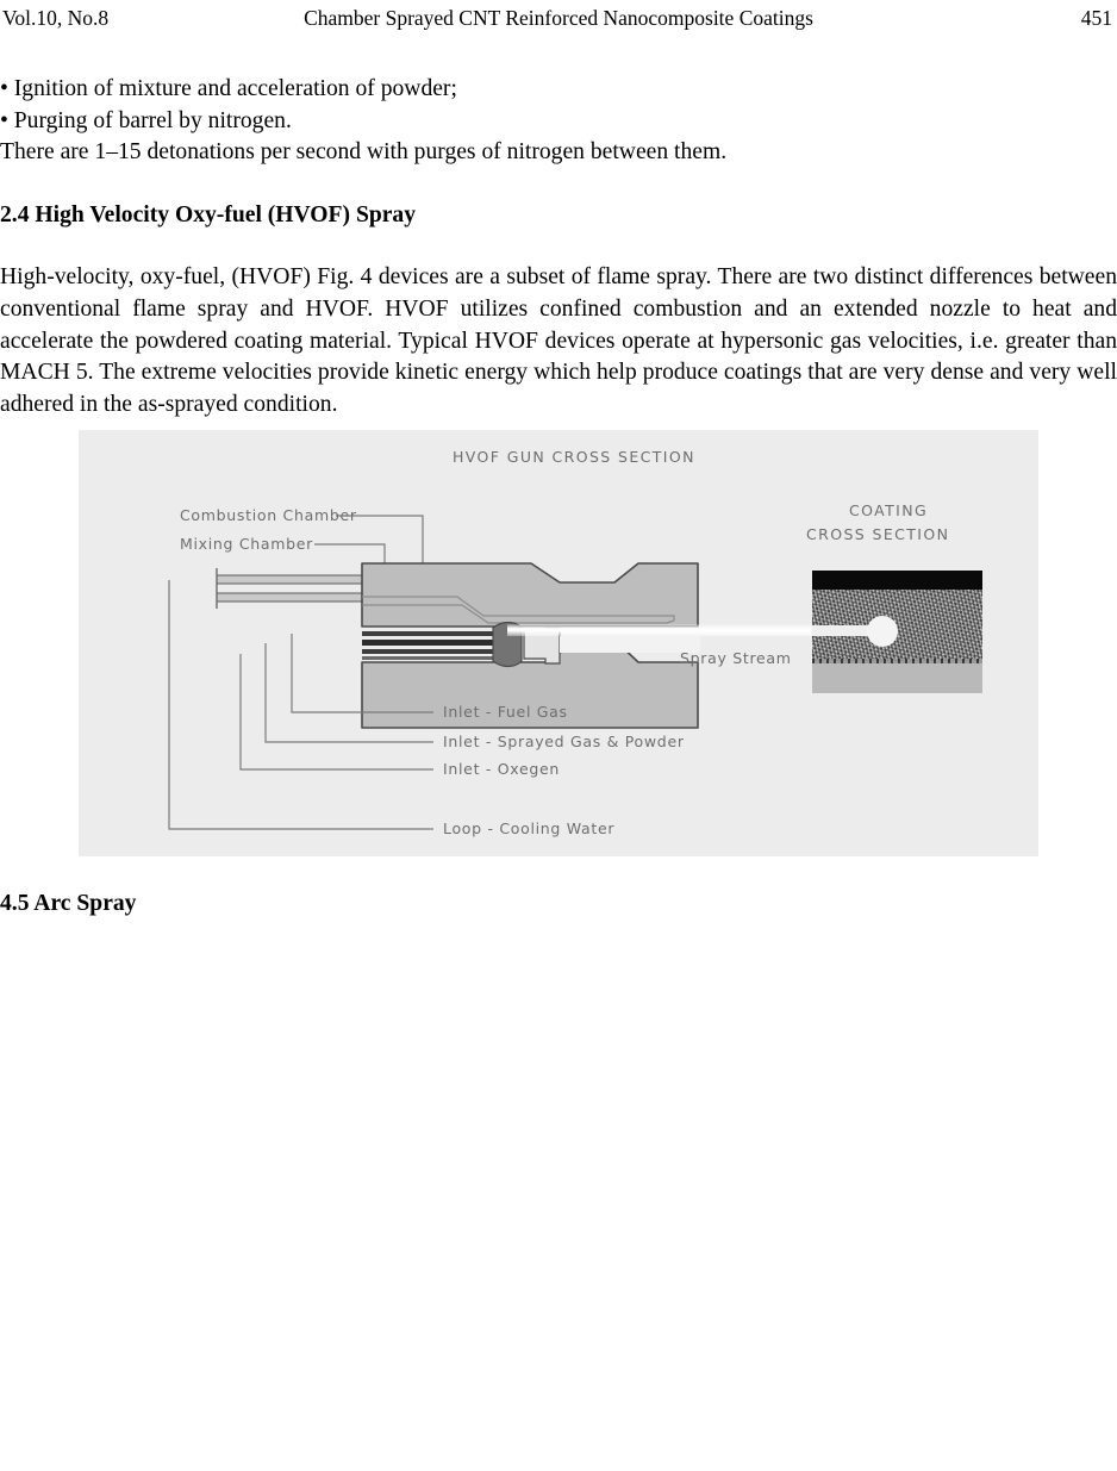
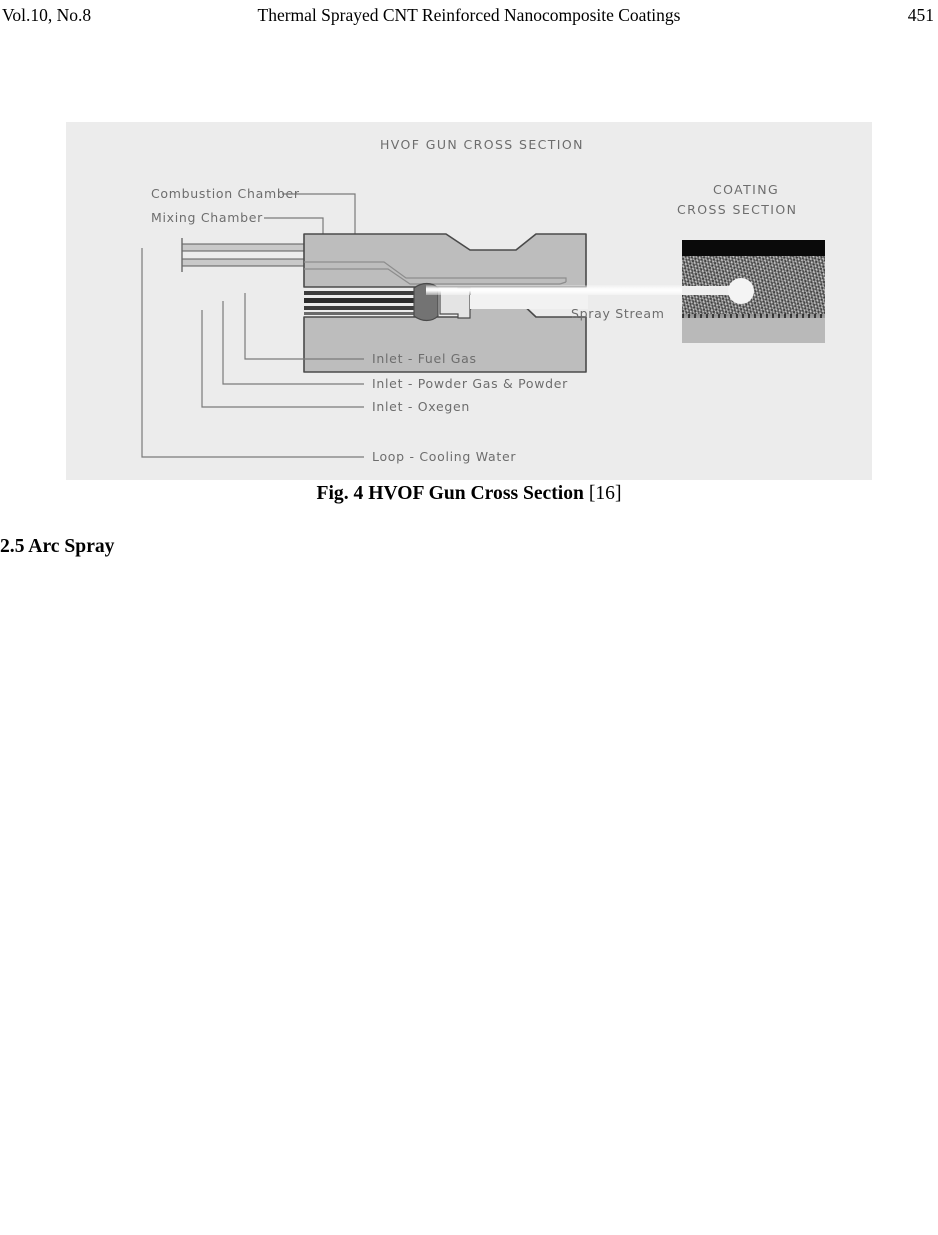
  Vol.10, No.8
- Chamber Sprayed CNT Reinforced Nanocomposite Coatings
+ Thermal Sprayed CNT Reinforced Nanocomposite Coatings
  451
- • Ignition of mixture and acceleration of powder;
- • Purging of barrel by nitrogen.
- There are 1–15 detonations per second with purges of nitrogen between them.
- 2.4 High Velocity Oxy-fuel (HVOF) Spray
- High-velocity, oxy-fuel, (HVOF) Fig. 4 devices are a subset of flame spray. There are two distinct differences between conventional flame spray and HVOF. HVOF utilizes confined combustion and an extended nozzle to heat and accelerate the powdered coating material. Typical HVOF devices operate at hypersonic gas velocities, i.e. greater than MACH 5. The extreme velocities provide kinetic energy which help produce coatings that are very dense and very well adhered in the as-sprayed condition.
  HVOF GUN CROSS SECTION
  COATING
  CROSS SECTION
  Combustion Chamber
  Mixing Chamber
  Inlet - Fuel Gas
- Inlet - Sprayed Gas & Powder
+ Inlet - Powder Gas & Powder
  Inlet - Oxegen
  Loop - Cooling Water
  Spray Stream
+ Fig. 4 HVOF Gun Cross Section [16]
- 4.5 Arc Spray
+ 2.5 Arc Spray
